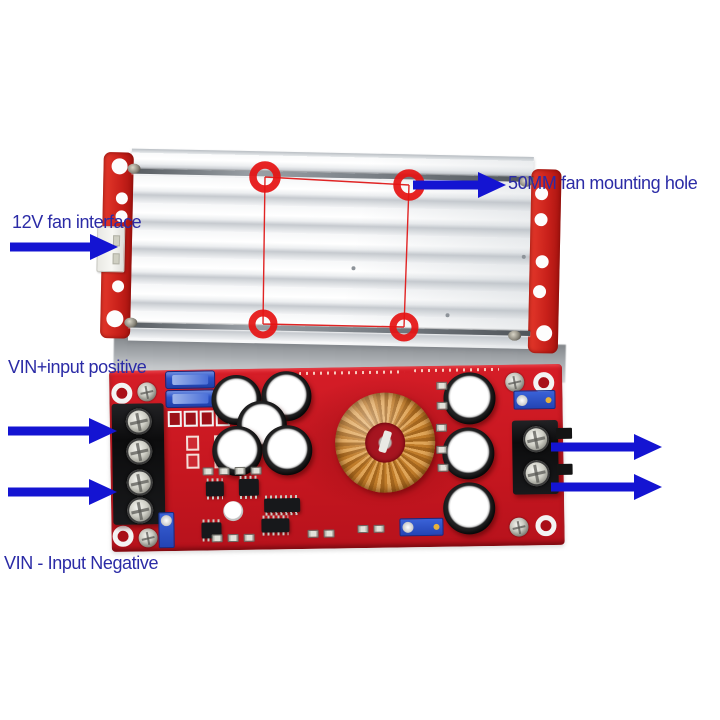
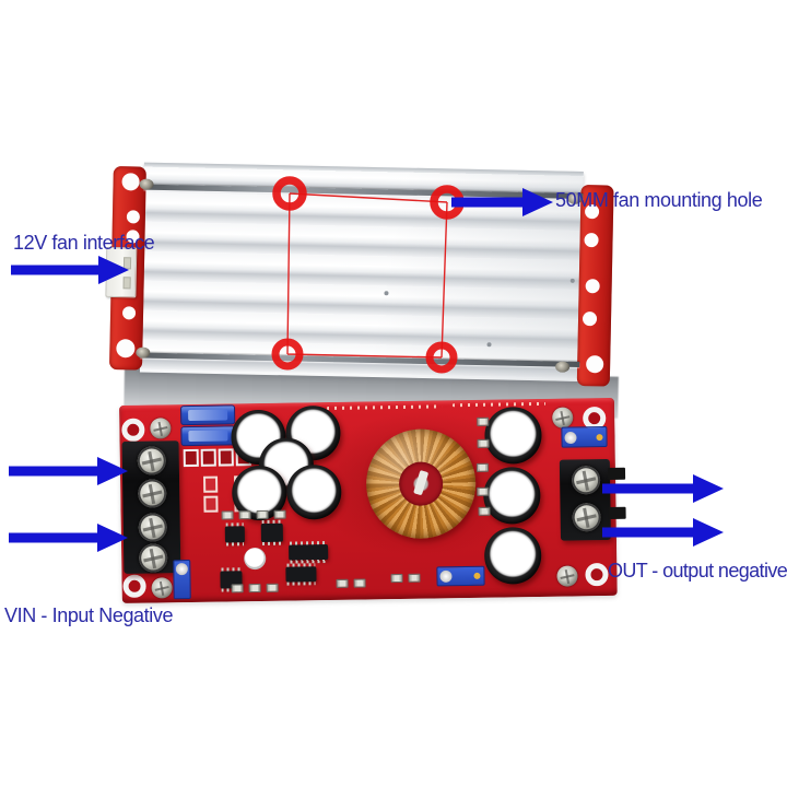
  12V fan interface
  50MM fan mounting hole
- VIN+input positive
  VIN - Input Negative
+ OUT - output negative
